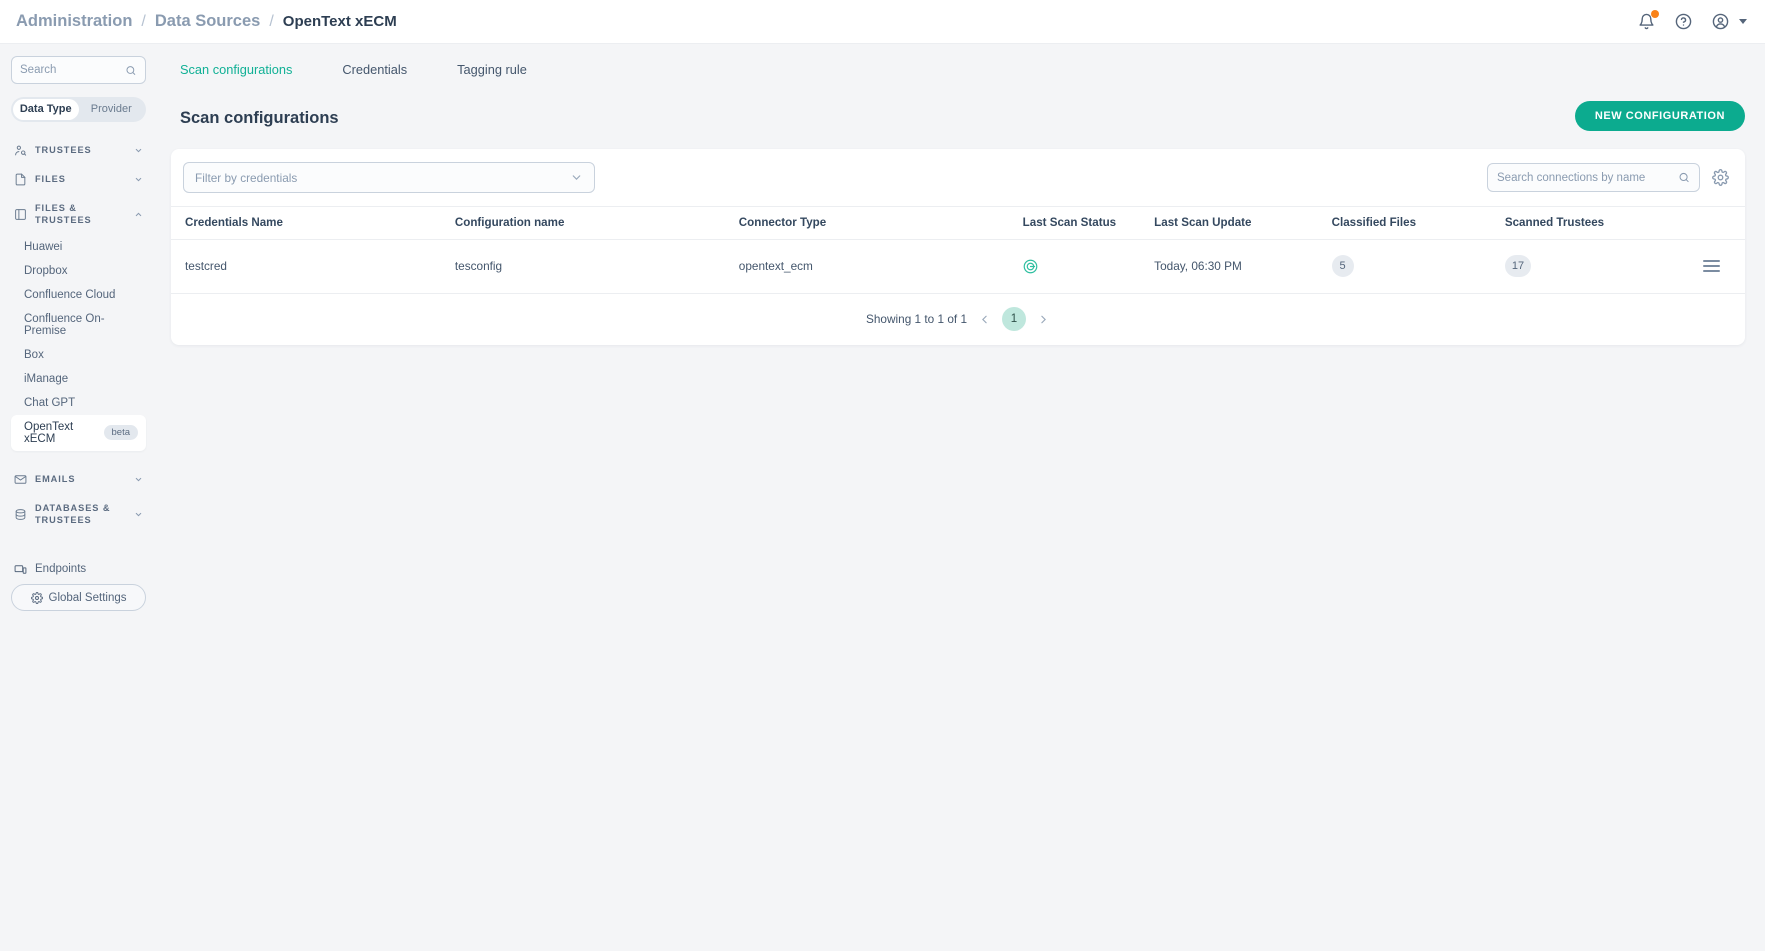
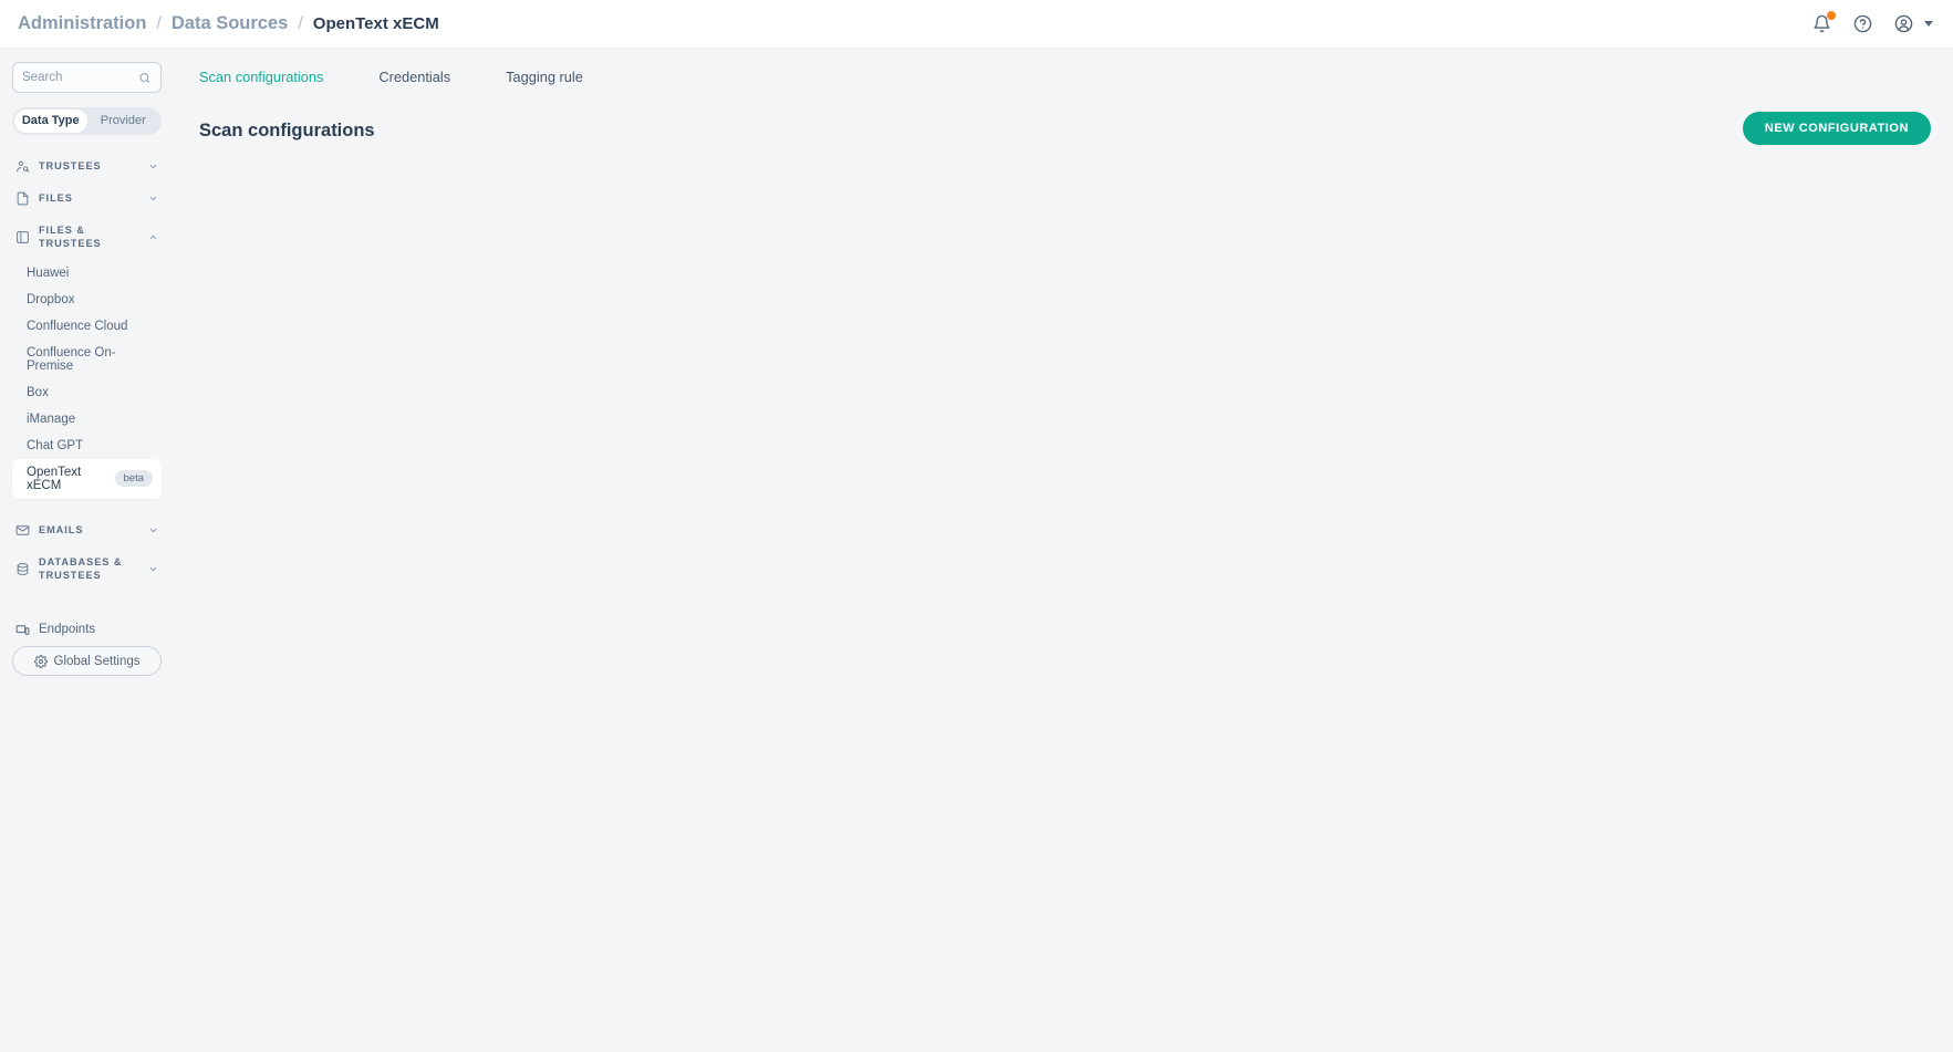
  Administration
  /
  Data Sources
  /
  OpenText xECM
  Search
  Data Type
  Provider
  TRUSTEES
  FILES
  FILES & TRUSTEES
  Huawei
  Dropbox
  Confluence Cloud
  Confluence On-Premise
  Box
  iManage
  Chat GPT
  OpenText xECM
  beta
  EMAILS
  DATABASES & TRUSTEES
  Endpoints
  Global Settings
  Scan configurations
  Credentials
  Tagging rule
  Scan configurations
  NEW CONFIGURATION
- Filter by credentials
- Search connections by name
- Credentials Name	Configuration name	Connector Type	Last Scan Status	Last Scan Update	Classified Files	Scanned Trustees
- testcred	tesconfig	opentext_ecm		Today, 06:30 PM	5	17
- Showing 1 to 1 of 1
- 1
